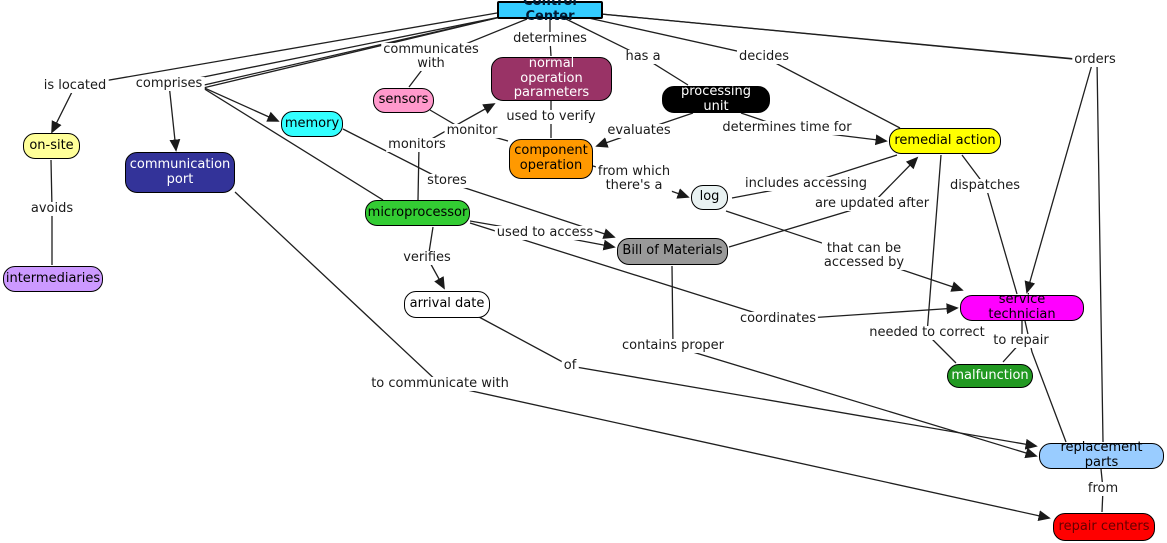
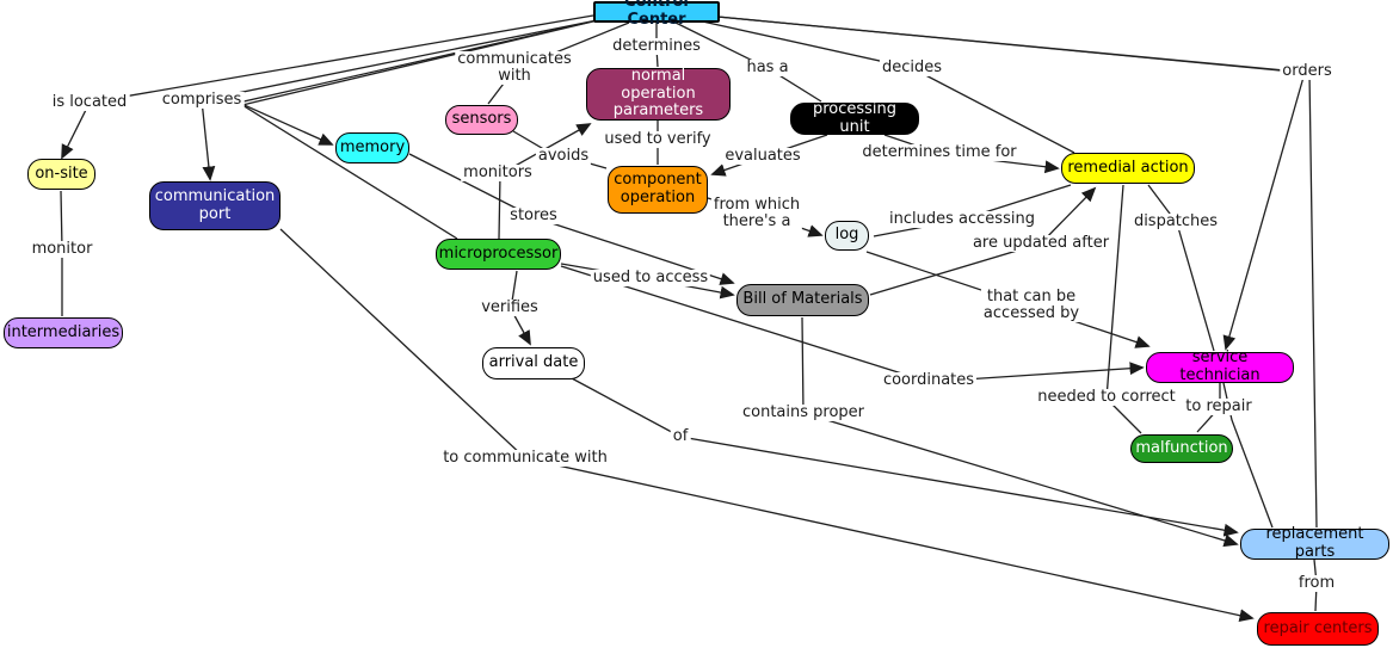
  is located
- avoids
+ monitor
  comprises
  communicates
  with
  determines
  has a
  decides
  orders
- monitor
+ avoids
  monitors
  used to verify
  evaluates
  determines time for
  from which
  there's a
  stores
  used to access
  verifies
  of
  contains proper
  includes accessing
  are updated after
  that can be
  accessed by
  dispatches
  needed to correct
  coordinates
  to repair
  to communicate with
  from
  Control Center
  normal operation parameters
  sensors
  memory
  processing unit
  on-site
  communication port
  component operation
  microprocessor
  log
  remedial action
  Bill of Materials
  intermediaries
  arrival date
  service technician
  malfunction
  replacement parts
  repair centers
